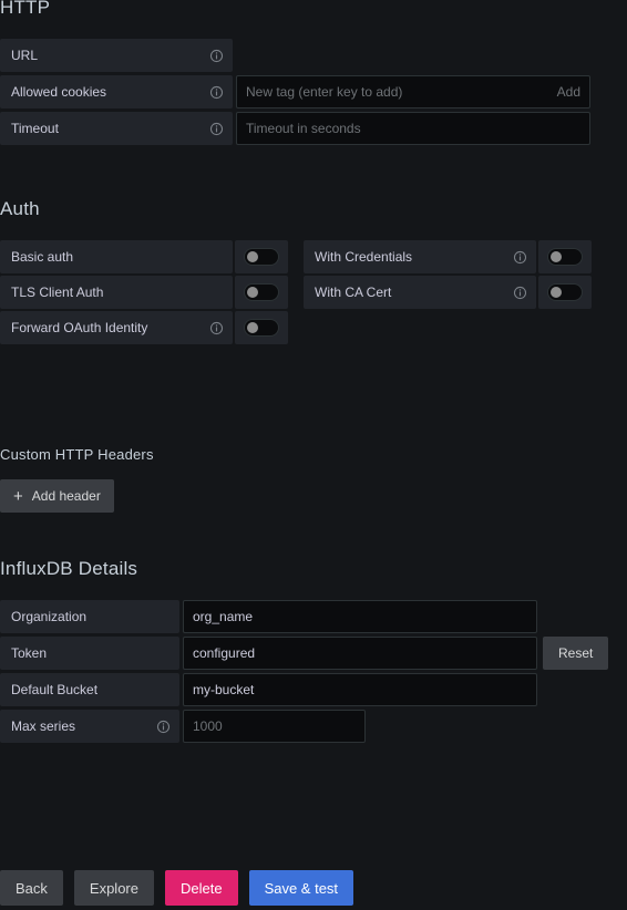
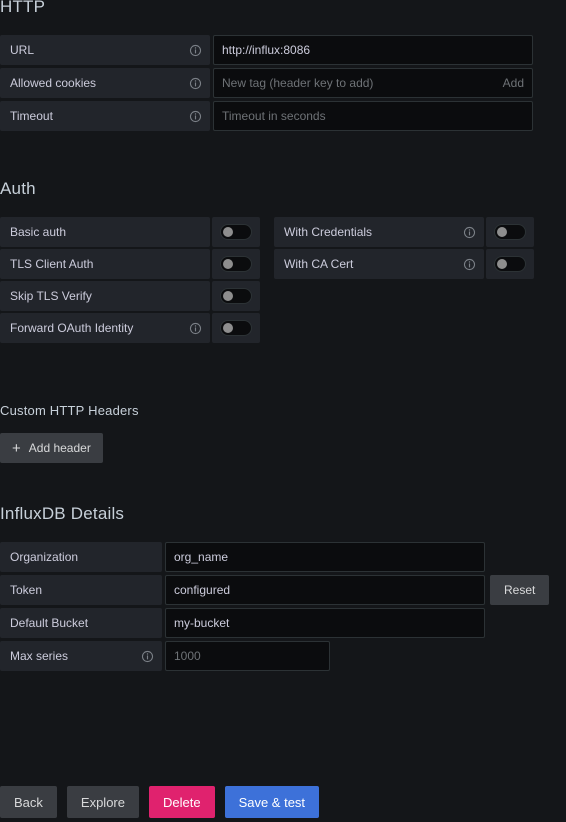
  HTTP
  URL
+ http://influx:8086
  Allowed cookies
- New tag (enter key to add)
+ New tag (header key to add)
  Add
  Timeout
  Timeout in seconds
  Auth
  Basic auth
  With Credentials
  TLS Client Auth
  With CA Cert
+ Skip TLS Verify
  Forward OAuth Identity
  Custom HTTP Headers
  +
  Add header
  InfluxDB Details
  Organization
  org_name
  Token
  configured
  Reset
  Default Bucket
  my-bucket
  Max series
  1000
  Back
  Explore
  Delete
  Save & test
